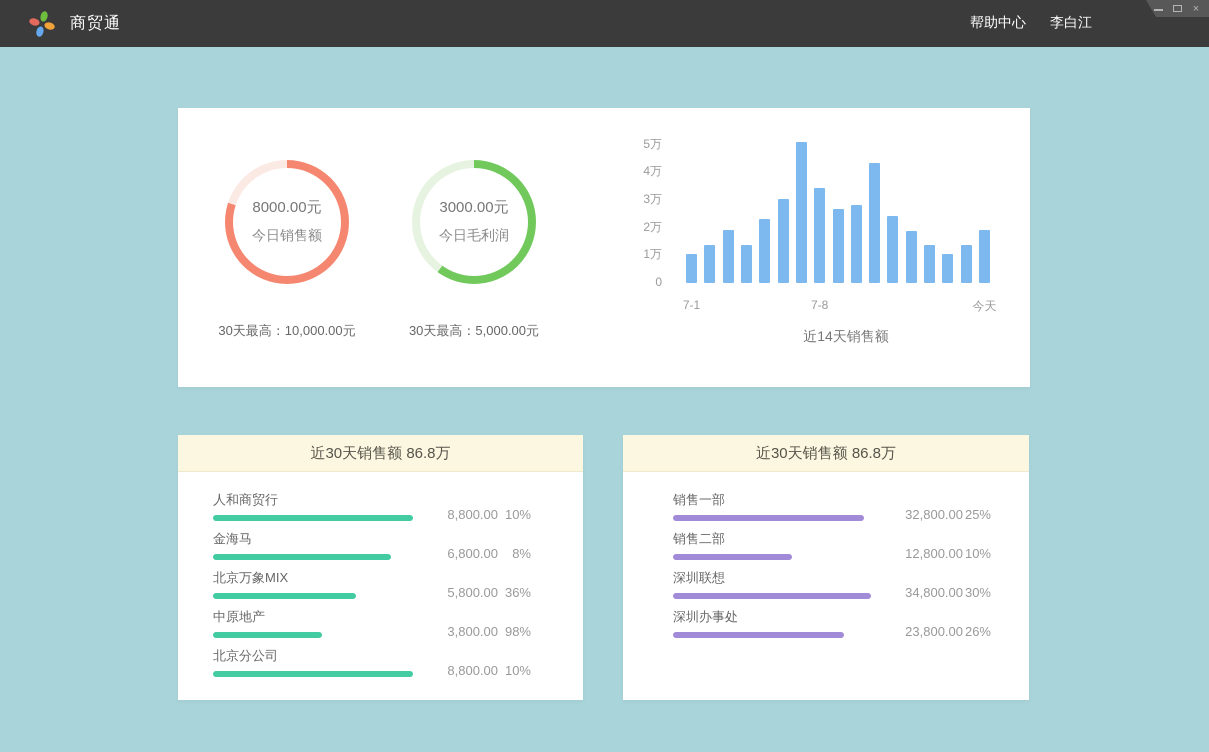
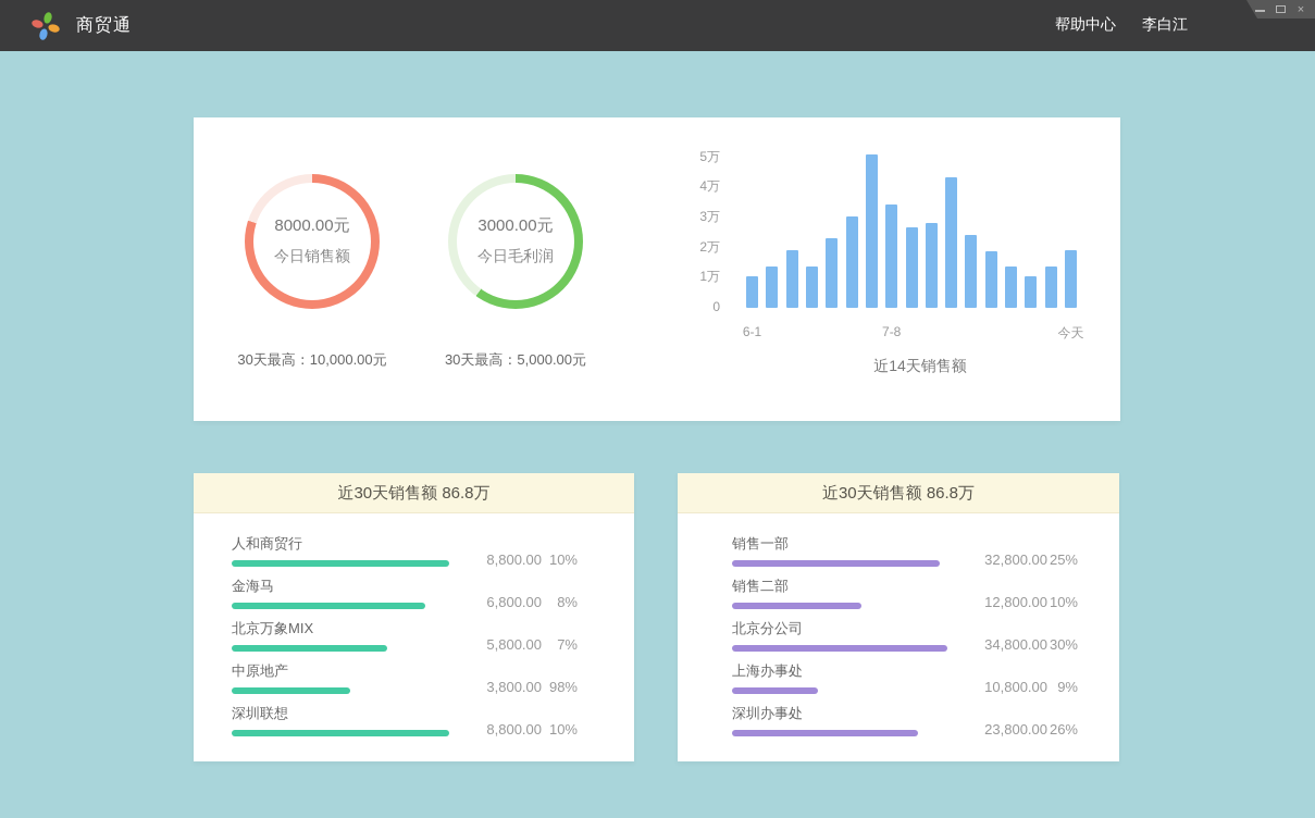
  商贸通
  帮助中心
  李白江
  ×
  8000.00元
  今日销售额
  30天最高：10,000.00元
  3000.00元
  今日毛利润
  30天最高：5,000.00元
  0
  1万
  2万
  3万
  4万
  5万
  近14天销售额
- 7-1
+ 6-1
  7-8
  今天
  近30天销售额 86.8万
  人和商贸行
  8,800.00
  10%
  金海马
  6,800.00
  8%
  北京万象MIX
  5,800.00
- 36%
+ 7%
  中原地产
  3,800.00
  98%
- 北京分公司
+ 深圳联想
  8,800.00
  10%
  近30天销售额 86.8万
  销售一部
  32,800.00
  25%
  销售二部
  12,800.00
  10%
- 深圳联想
+ 北京分公司
  34,800.00
  30%
+ 上海办事处
+ 10,800.00
+ 9%
  深圳办事处
  23,800.00
  26%
